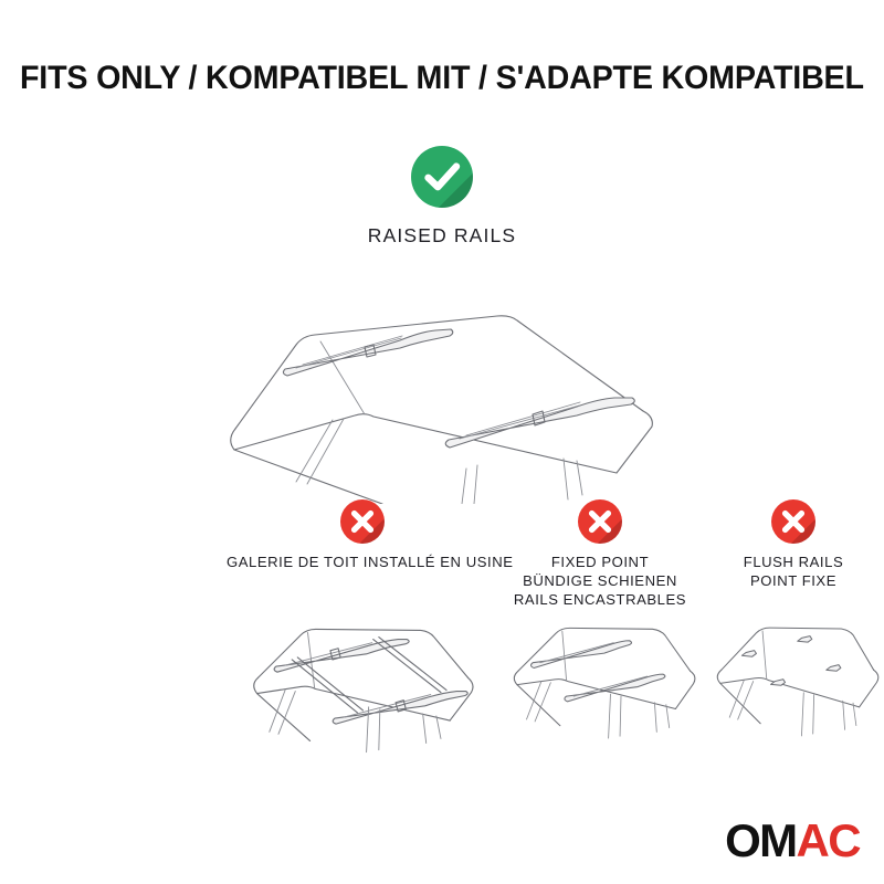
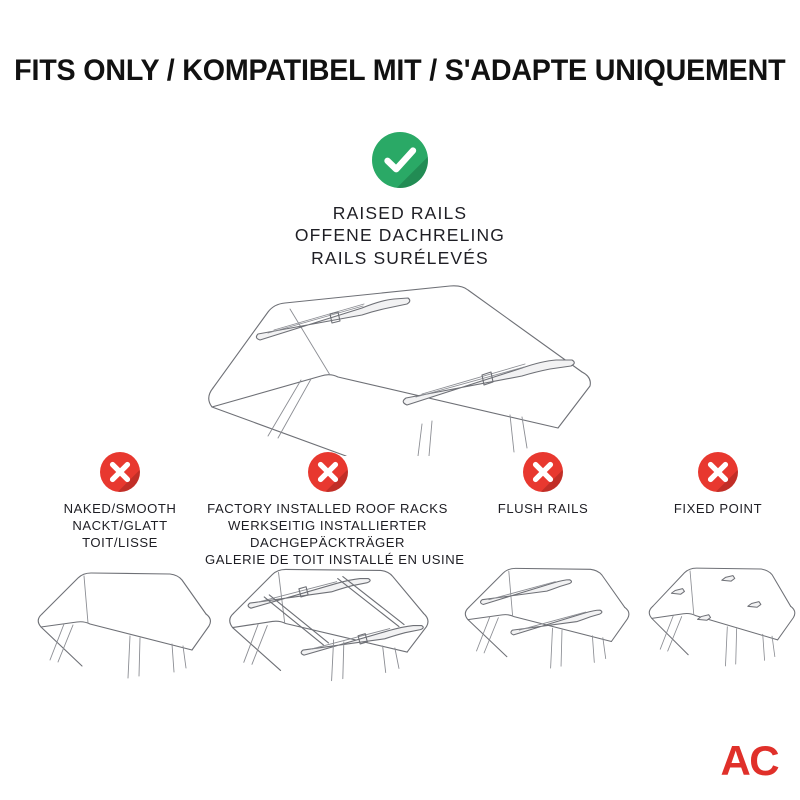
- FITS ONLY / KOMPATIBEL MIT / S'ADAPTE KOMPATIBEL
+ FITS ONLY / KOMPATIBEL MIT / S'ADAPTE UNIQUEMENT
  RAISED RAILS
+ OFFENE DACHRELING
+ RAILS SURÉLEVÉS
+ NAKED/SMOOTH
+ NACKT/GLATT
+ TOIT/LISSE
+ FACTORY INSTALLED ROOF RACKS
+ WERKSEITIG INSTALLIERTER
+ DACHGEPÄCKTRÄGER
  GALERIE DE TOIT INSTALLÉ EN USI
- FIXED POINT
+ FLUSH RAILS
- BÜNDIGE SCHIENEN
- RAILS ENCASTRABLES
- FLUSH RAILS
+ FIXED POINT
- POINT FIXE
- OM
  AC
